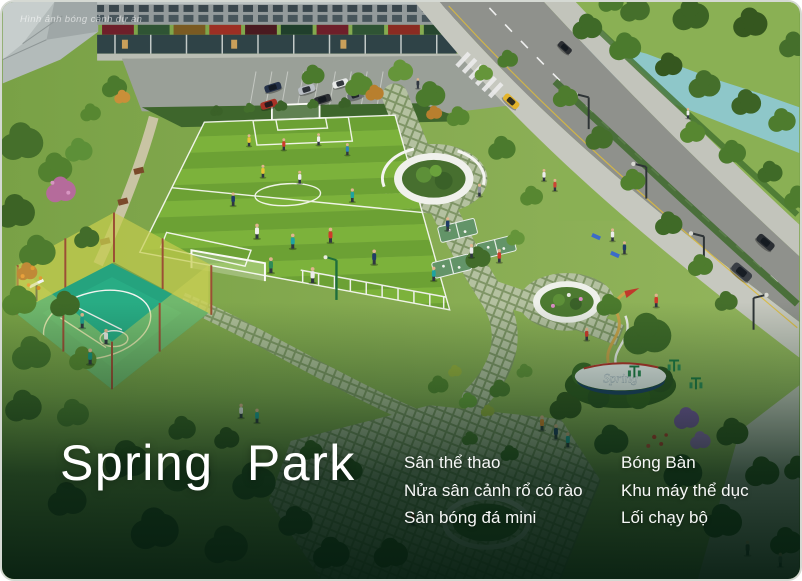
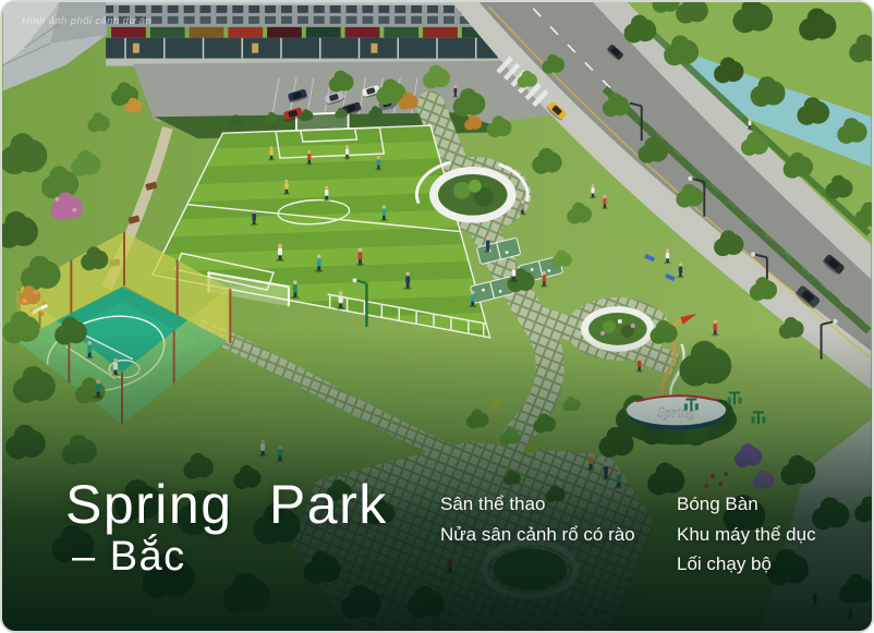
- Hình ảnh bóng cảnh dự án
+ Hình ảnh phối cảnh dự án
  Spring Park
+ – Bắc
  Sân thể thao
  Nửa sân cảnh rổ có rào
- Sân bóng đá mini
  Bóng Bàn
  Khu máy thể dục
  Lối chạy bộ
